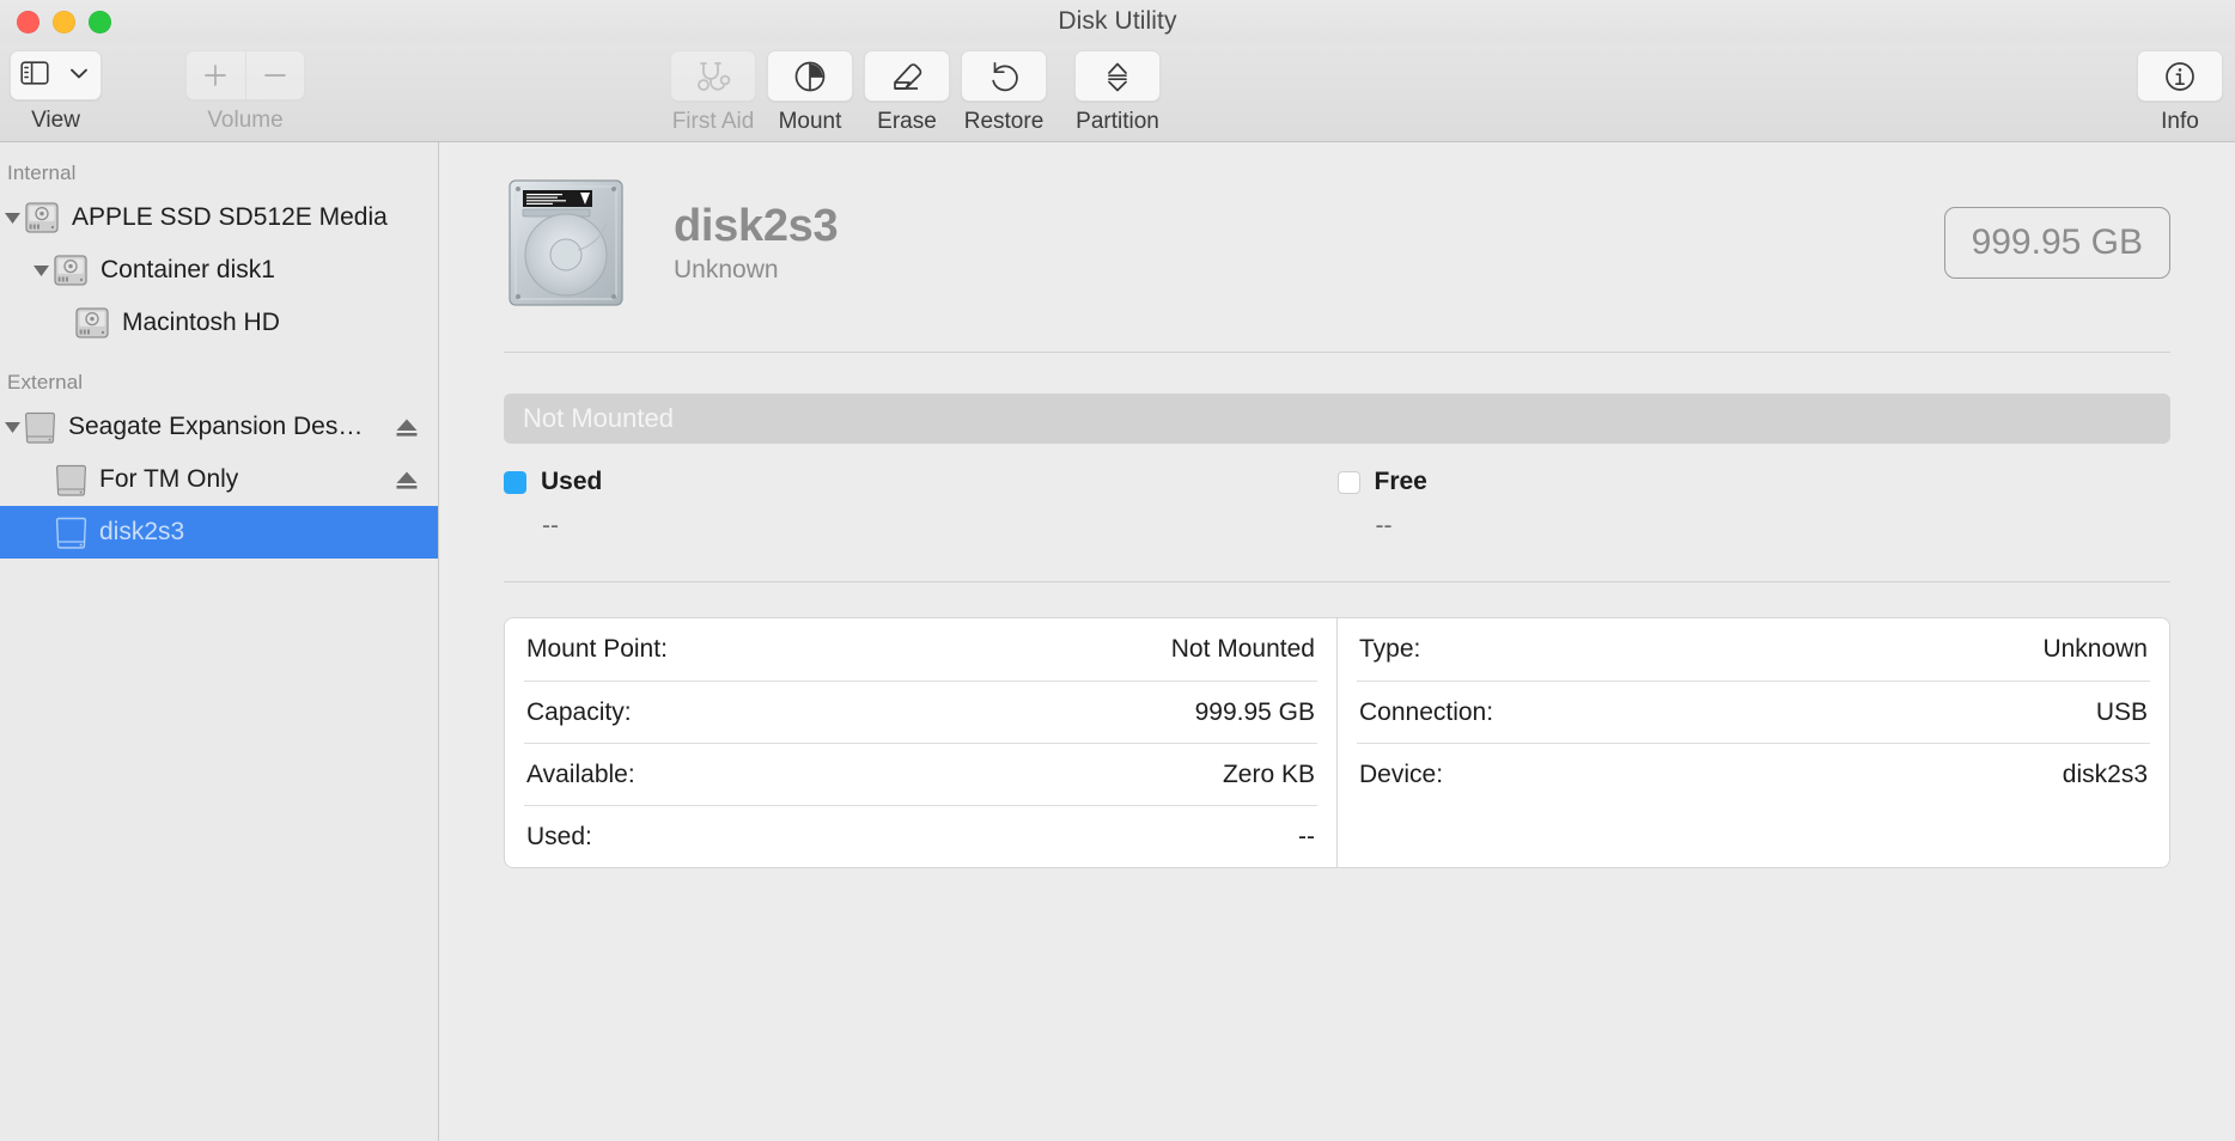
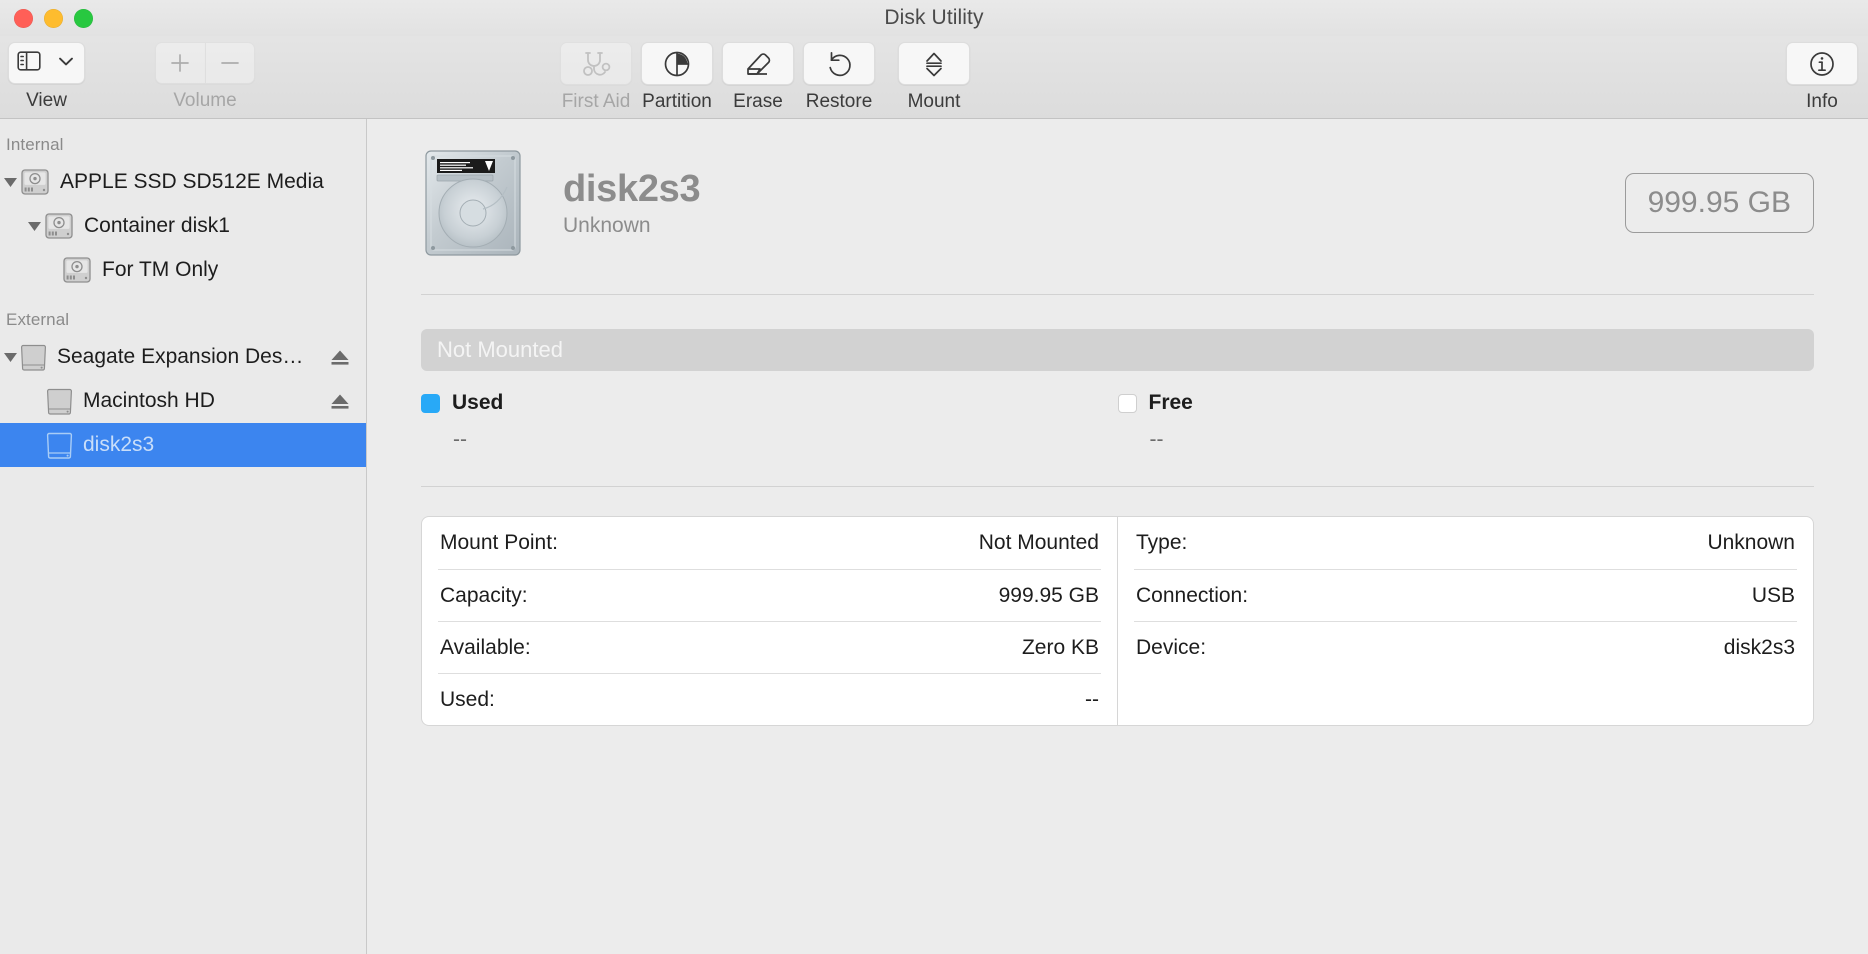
  Disk Utility
  View
  Volume
  First Aid
- Mount
+ Partition
  Erase
  Restore
- Partition
+ Mount
  Info
  Internal
  APPLE SSD SD512E Media
  Container disk1
- Macintosh HD
+ For TM Only
  External
  Seagate Expansion Des…
- For TM Only
+ Macintosh HD
  disk2s3
  disk2s3
  Unknown
  999.95 GB
  Not Mounted
  Used
  --
  Free
  --
  Mount Point:
  Not Mounted
  Capacity:
  999.95 GB
  Available:
  Zero KB
  Used:
  --
  Type:
  Unknown
  Connection:
  USB
  Device:
  disk2s3
